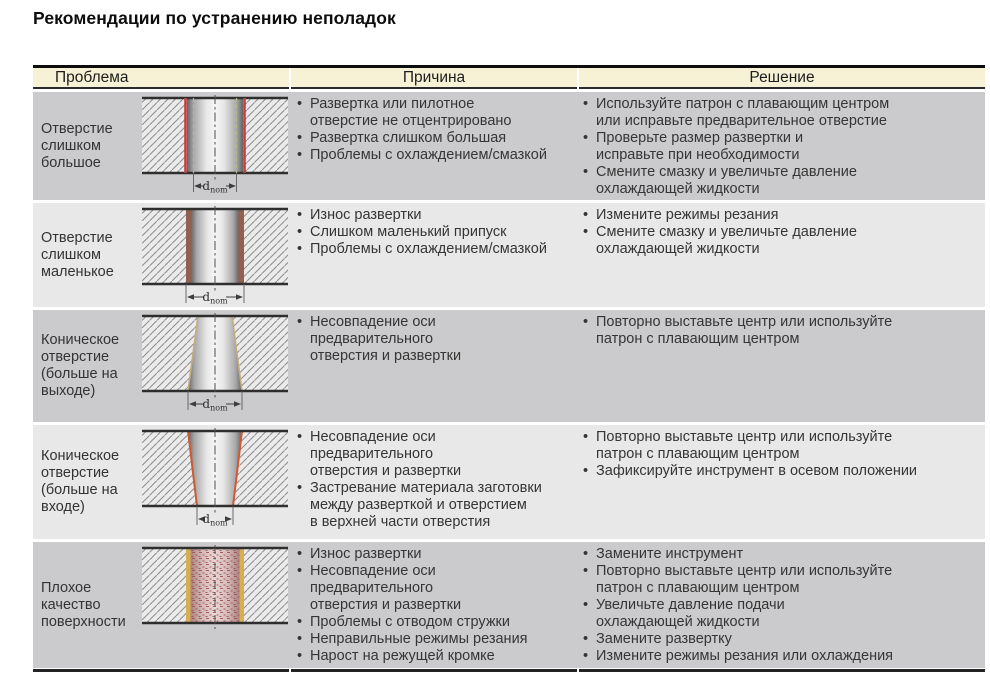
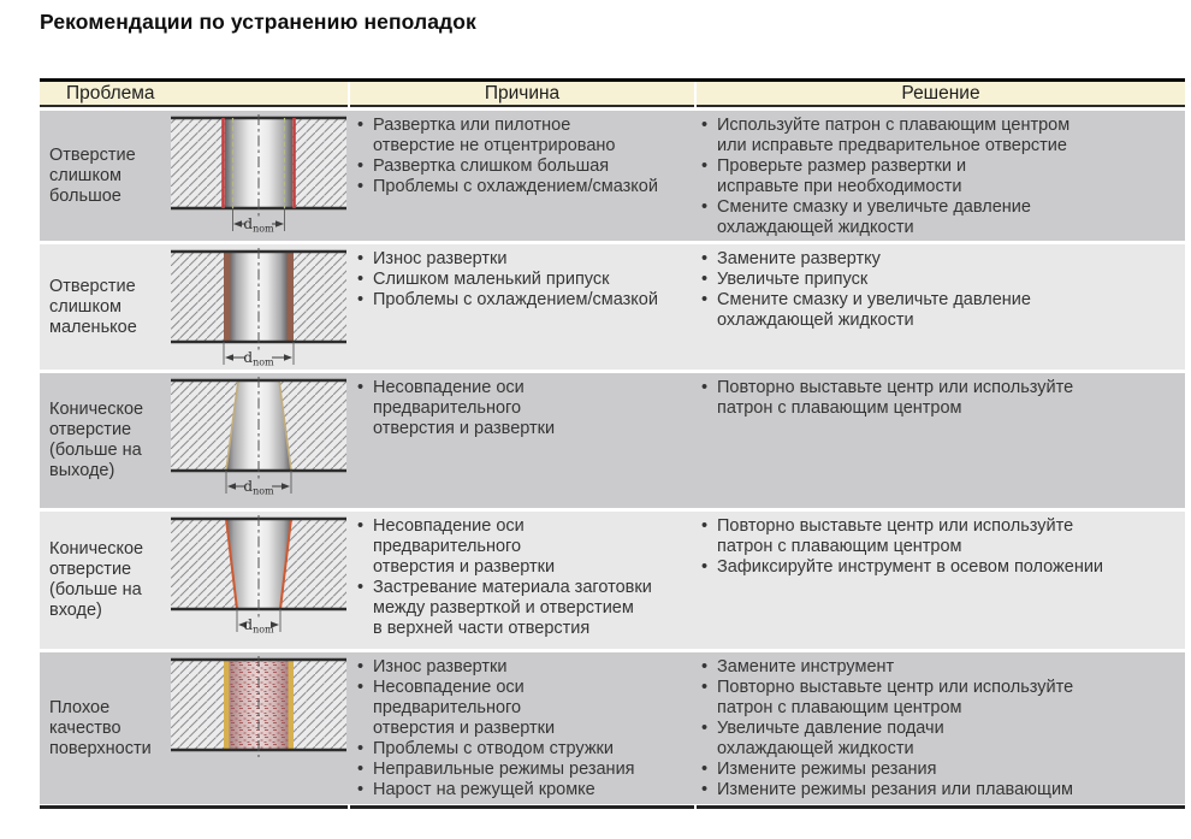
  Рекомендации по устранению неполадок
  Проблема
  Причина
  Решение
  Отверстие
  слишком
  большое
  dnom
  Развертка или пилотное
  отверстие не отцентрировано
  Развертка слишком большая
  Проблемы с охлаждением/смазкой
  Используйте патрон с плавающим центром
  или исправьте предварительное отверстие
  Проверьте размер развертки и
  исправьте при необходимости
  Смените смазку и увеличьте давление
  охлаждающей жидкости
  Отверстие
  слишком
  маленькое
  dnom
  Износ развертки
  Слишком маленький припуск
  Проблемы с охлаждением/смазкой
- Измените режимы резания
+ Замените развертку
+ Увеличьте припуск
  Смените смазку и увеличьте давление
  охлаждающей жидкости
  Коническое
  отверстие
  (больше на
  выходе)
  dnom
  Несовпадение оси
  предварительного
  отверстия и развертки
  Повторно выставьте центр или используйте
  патрон с плавающим центром
  Коническое
  отверстие
  (больше на
  входе)
  dnom
  Несовпадение оси
  предварительного
  отверстия и развертки
  Застревание материала заготовки
  между разверткой и отверстием
  в верхней части отверстия
  Повторно выставьте центр или используйте
  патрон с плавающим центром
  Зафиксируйте инструмент в осевом положении
  Плохое
  качество
  поверхности
  Износ развертки
  Несовпадение оси
  предварительного
  отверстия и развертки
  Проблемы с отводом стружки
  Неправильные режимы резания
  Нарост на режущей кромке
  Замените инструмент
  Повторно выставьте центр или используйте
  патрон с плавающим центром
  Увеличьте давление подачи
  охлаждающей жидкости
- Замените развертку
+ Измените режимы резания
- Измените режимы резания или охлаждения
+ Измените режимы резания или плавающим
